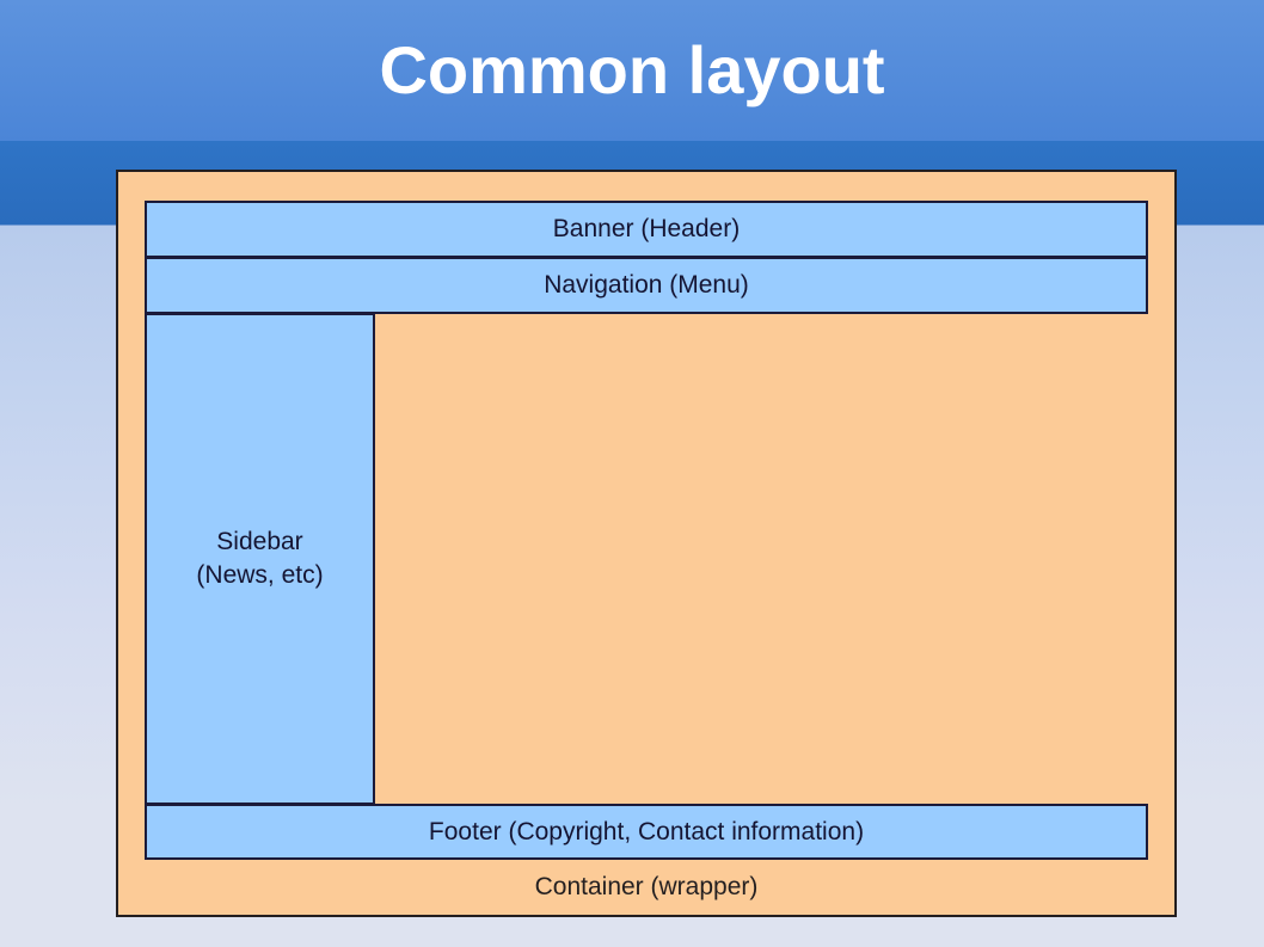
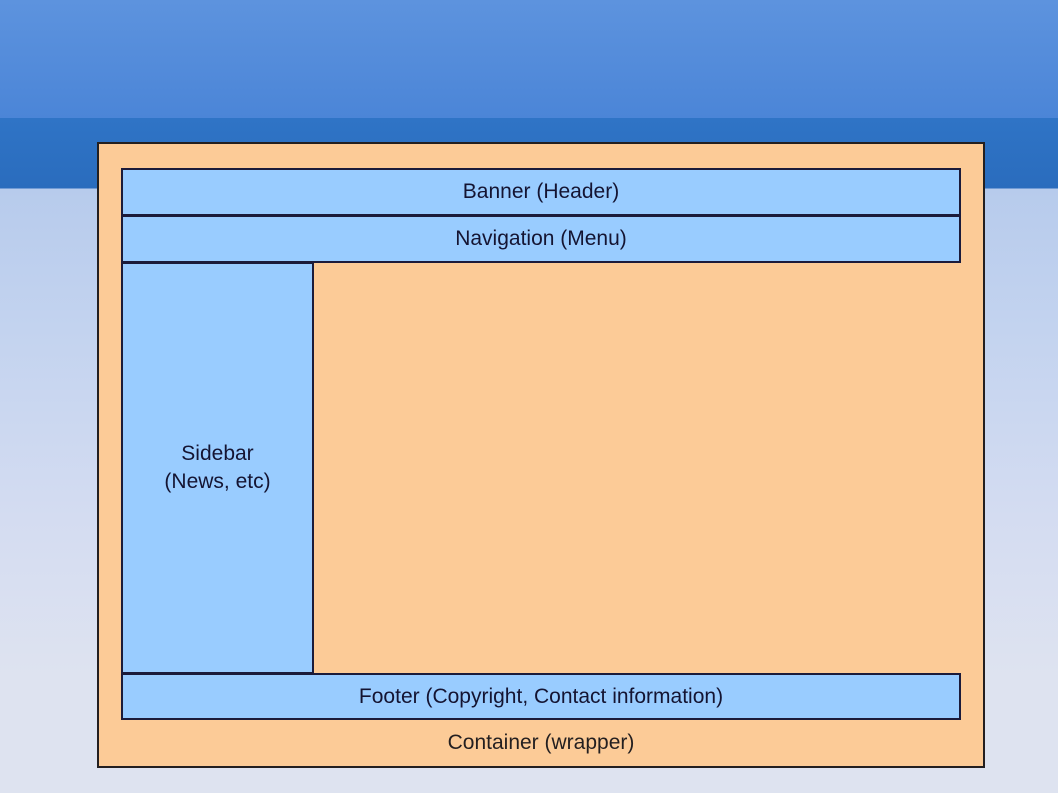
- Common layout
  Banner (Header)
  Navigation (Menu)
  Sidebar
  (News, etc)
  Footer (Copyright, Contact information)
  Container (wrapper)
